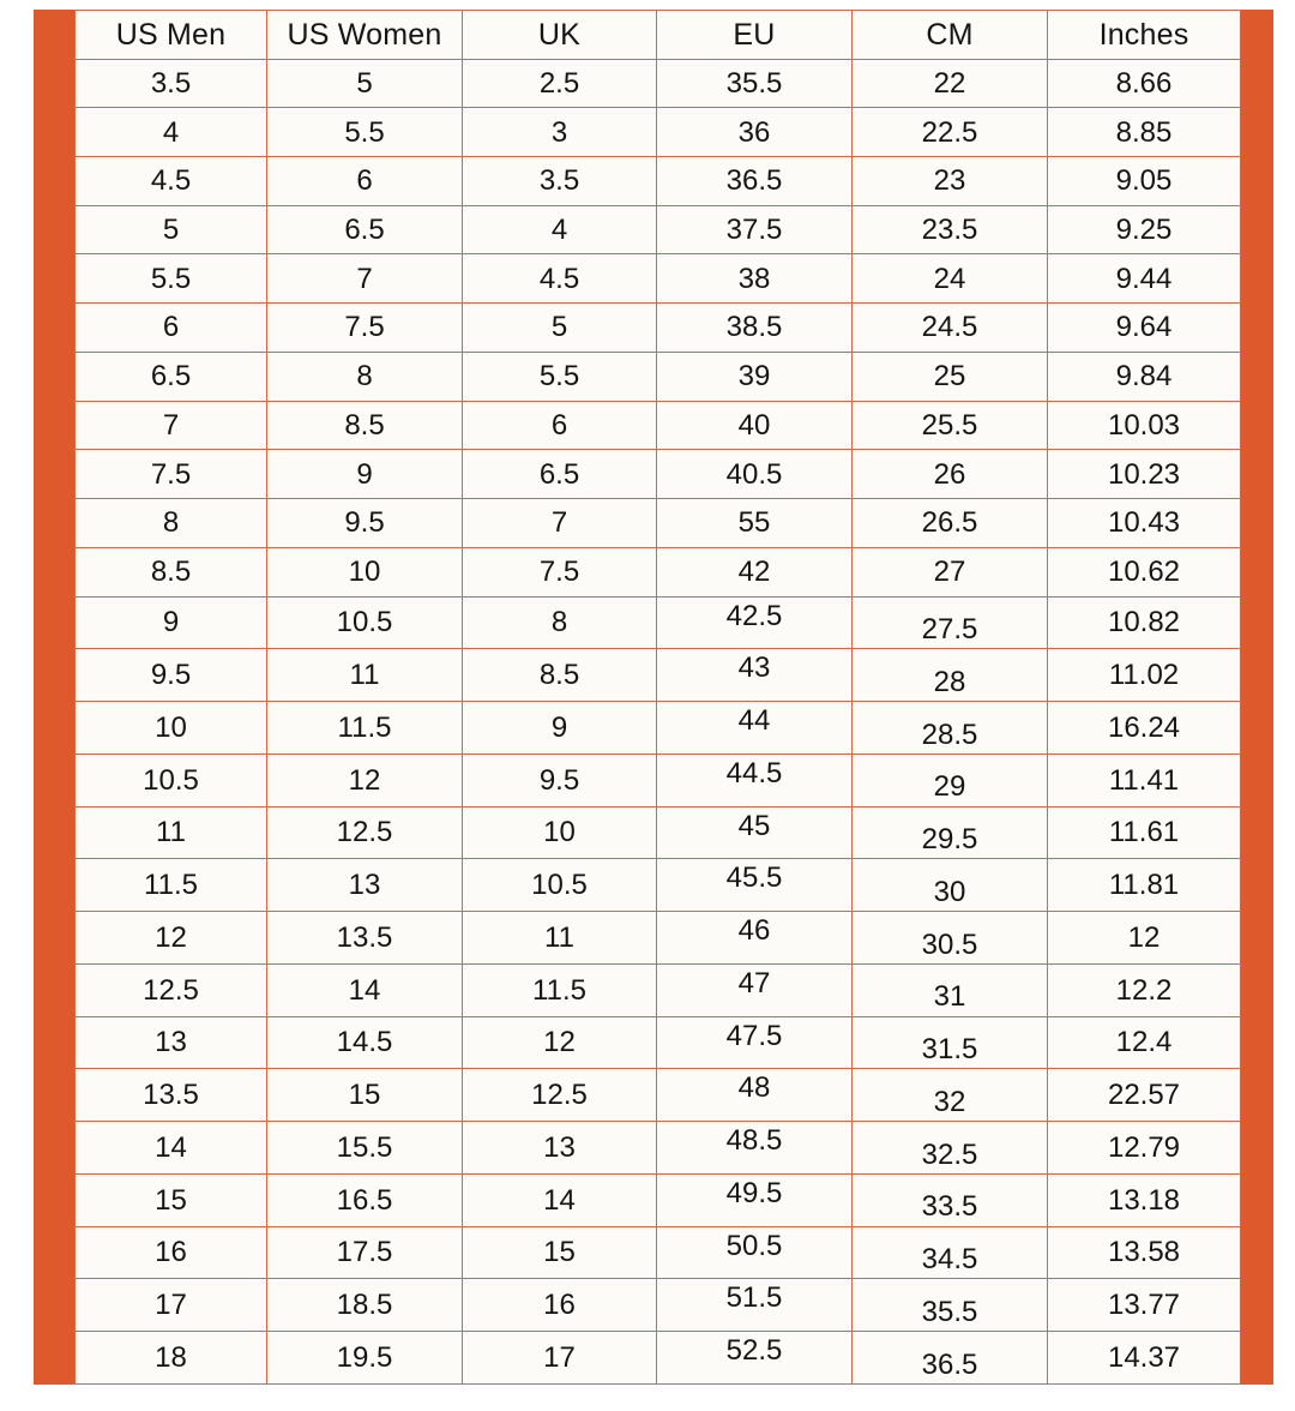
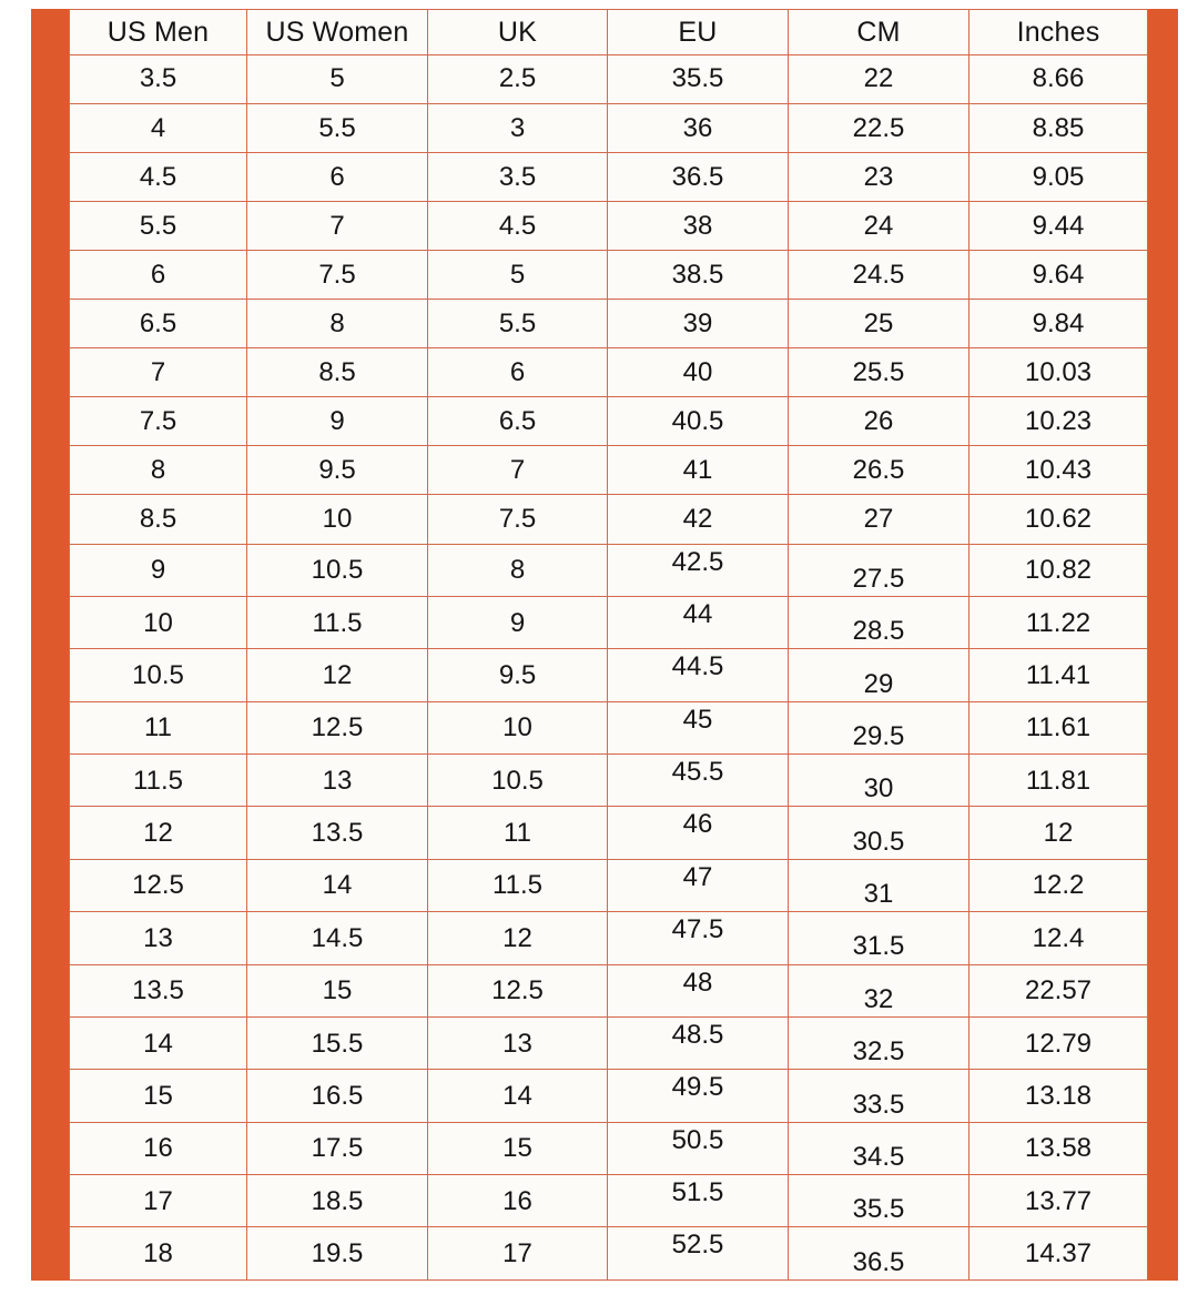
  US Men	US Women	UK	EU	CM	Inches
  3.5	5	2.5	35.5	22	8.66
  4	5.5	3	36	22.5	8.85
  4.5	6	3.5	36.5	23	9.05
- 5	6.5	4	37.5	23.5	9.25
  5.5	7	4.5	38	24	9.44
  6	7.5	5	38.5	24.5	9.64
  6.5	8	5.5	39	25	9.84
  7	8.5	6	40	25.5	10.03
  7.5	9	6.5	40.5	26	10.23
- 8	9.5	7	55	26.5	10.43
+ 8	9.5	7	41	26.5	10.43
  8.5	10	7.5	42	27	10.62
  9	10.5	8	42.5	27.5	10.82
- 9.5	11	8.5	43	28	11.02
- 10	11.5	9	44	28.5	16.24
+ 10	11.5	9	44	28.5	11.22
  10.5	12	9.5	44.5	29	11.41
  11	12.5	10	45	29.5	11.61
  11.5	13	10.5	45.5	30	11.81
  12	13.5	11	46	30.5	12
  12.5	14	11.5	47	31	12.2
  13	14.5	12	47.5	31.5	12.4
  13.5	15	12.5	48	32	22.57
  14	15.5	13	48.5	32.5	12.79
  15	16.5	14	49.5	33.5	13.18
  16	17.5	15	50.5	34.5	13.58
  17	18.5	16	51.5	35.5	13.77
  18	19.5	17	52.5	36.5	14.37
